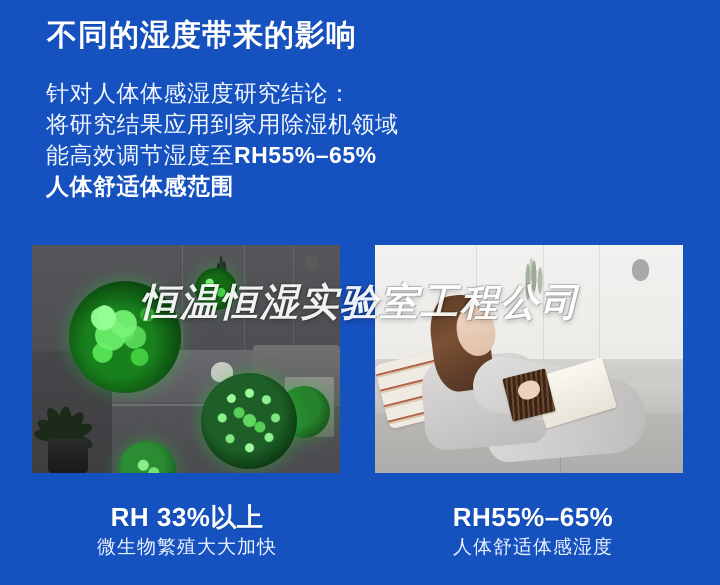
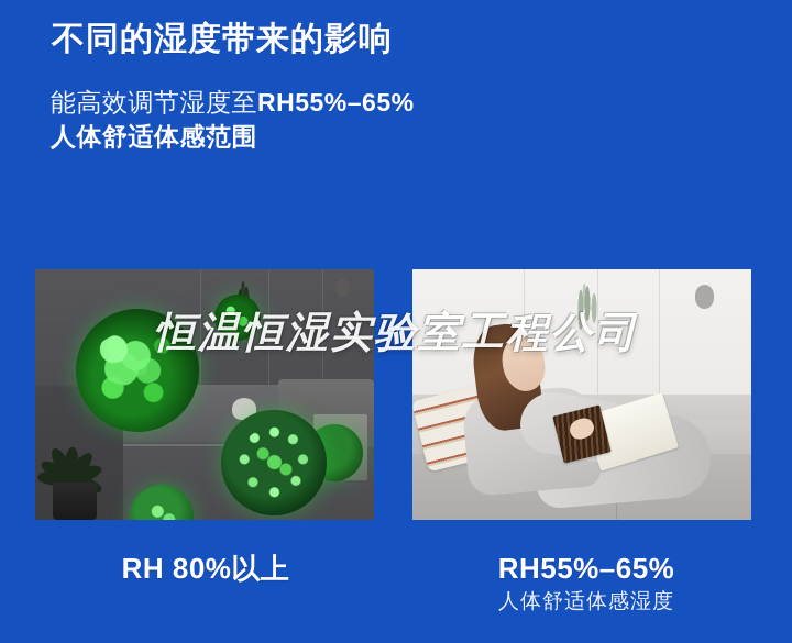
  不同的湿度带来的影响
- 针对人体体感湿度研究结论：
- 将研究结果应用到家用除湿机领域
  能高效调节湿度至RH55%–65%
  人体舒适体感范围
  恒温恒湿实验室工程公司
- RH 33%以上
+ RH 80%以上
- 微生物繁殖大大加快
  RH55%–65%
  人体舒适体感湿度
